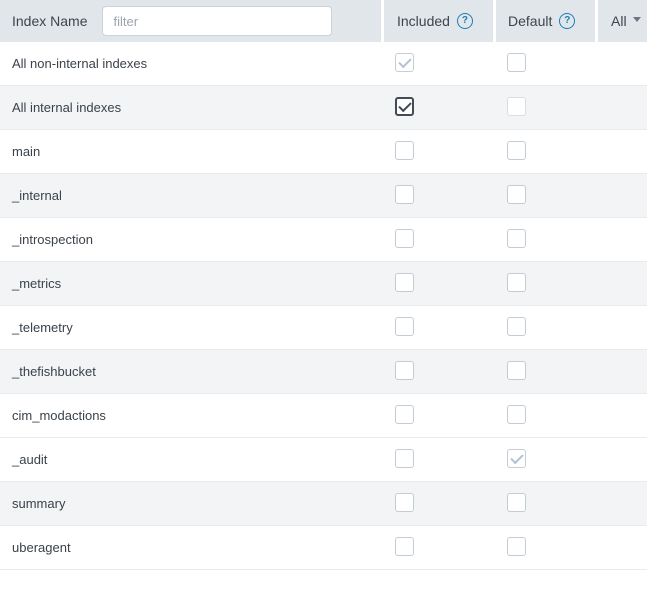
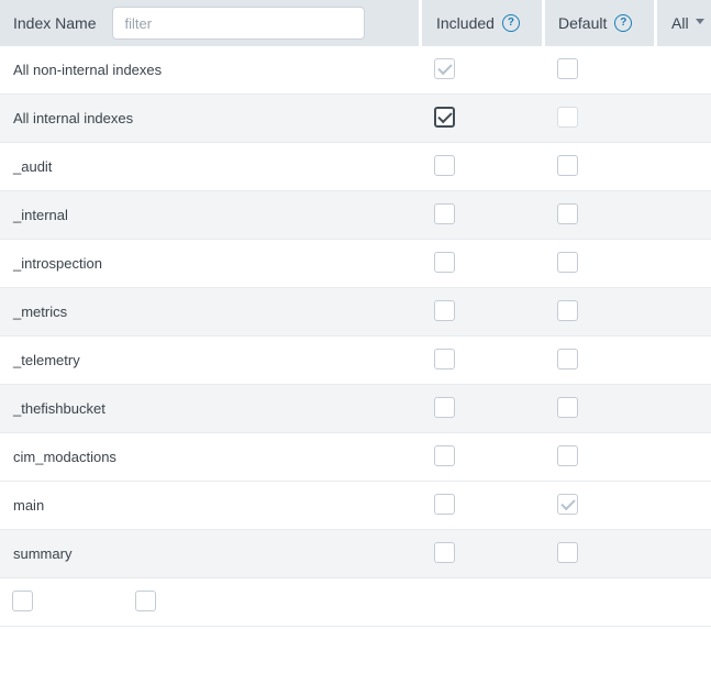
  Index Name
  filter
  Included
  ?
  Default
  ?
  All
  All non-internal indexes
  All internal indexes
- main
+ _audit
  _internal
  _introspection
  _metrics
  _telemetry
  _thefishbucket
  cim_modactions
- _audit
+ main
  summary
- uberagent
